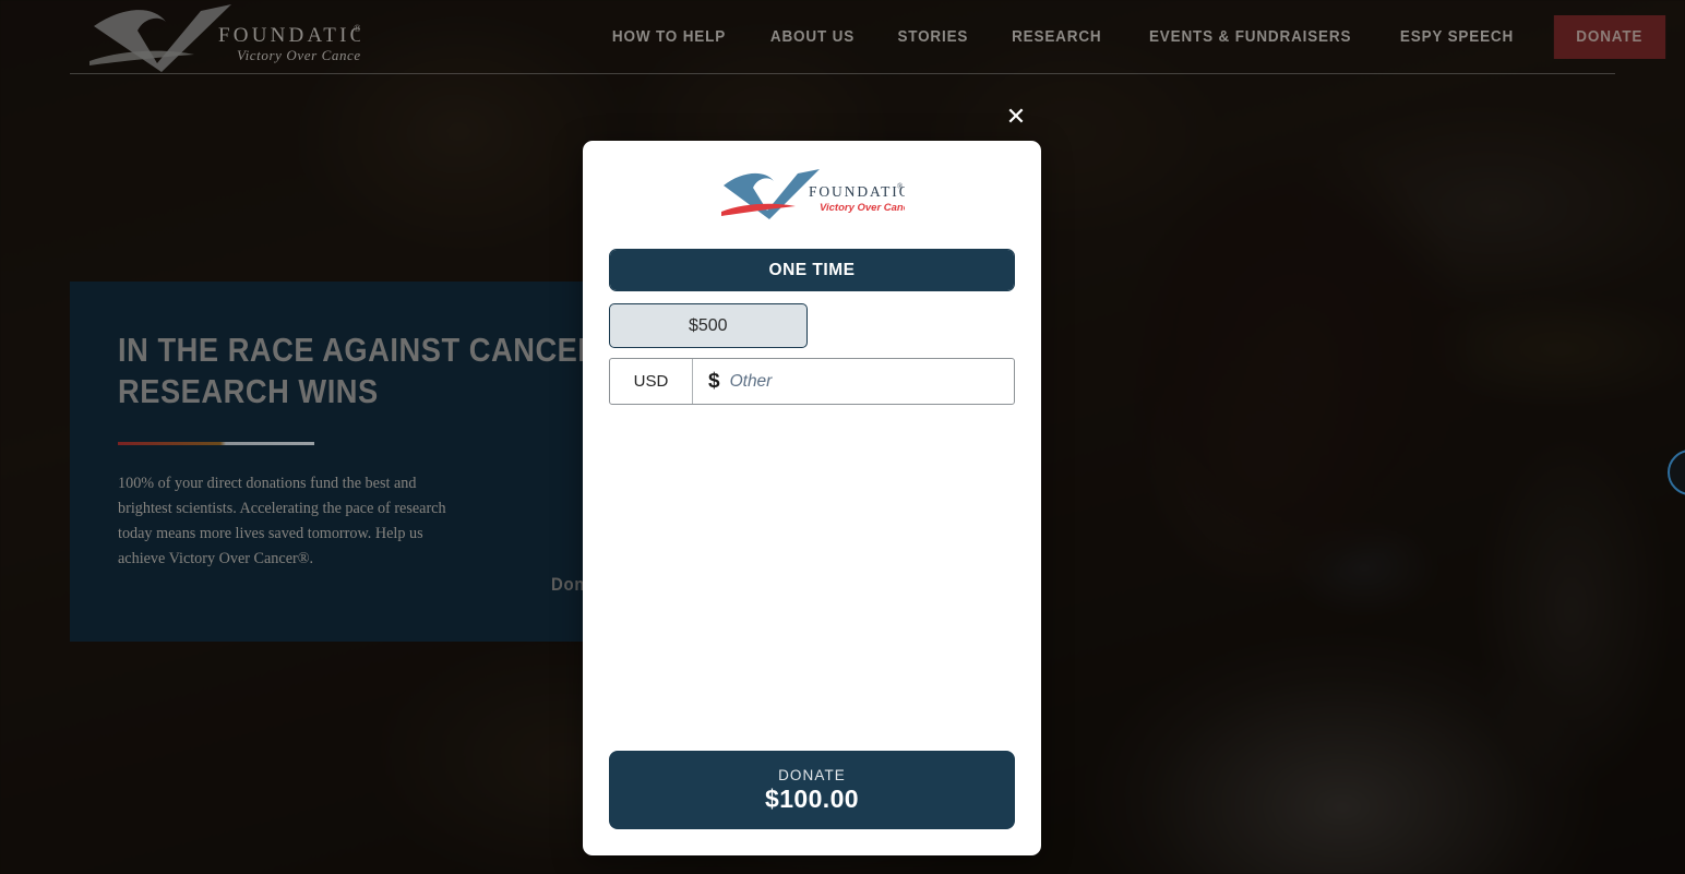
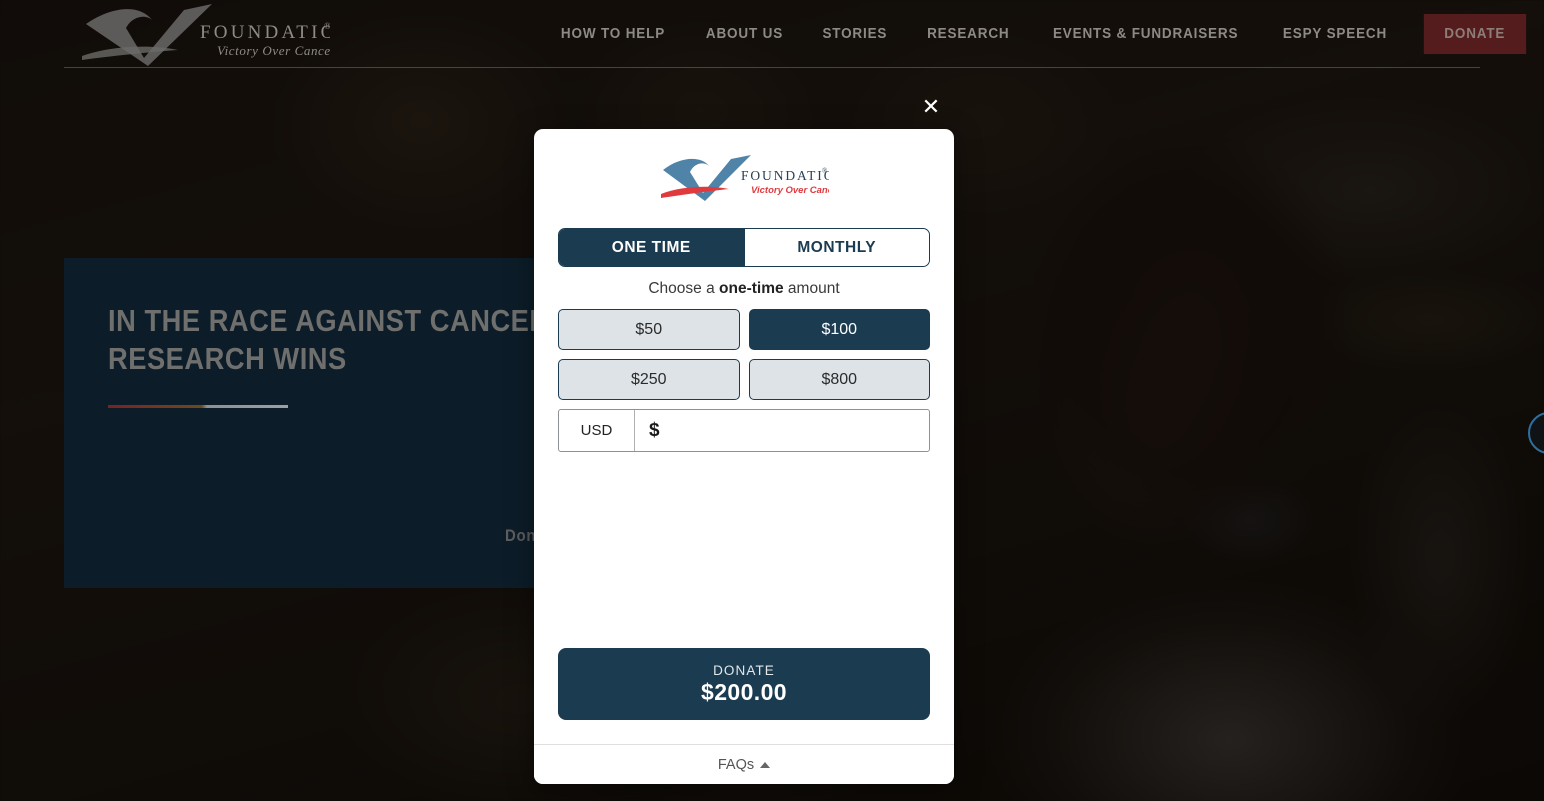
  FOUNDATIO
  ®
  Victory Over Cance
  HOW TO HELP
  ABOUT US
  STORIES
  RESEARCH
  EVENTS & FUNDRAISERS
  ESPY SPEECH
  DONATE
  IN THE RACE AGAINST CANCE RESEARCH WINS
- 100% of your direct donations fund the best and brightest scientists. Accelerating the pace of research today means more lives saved tomorrow. Help us achieve Victory Over Cancer®.
  ✕
  FOUNDATI
  ®
  Victory Over Can
  ONE TIME
+ MONTHLY
+ Choose a one-time amount
+ $50
+ $100
+ $250
- $500
+ $800
  USD
  $
- Other
  DONATE
- $100.00
+ $200.00
+ FAQs
